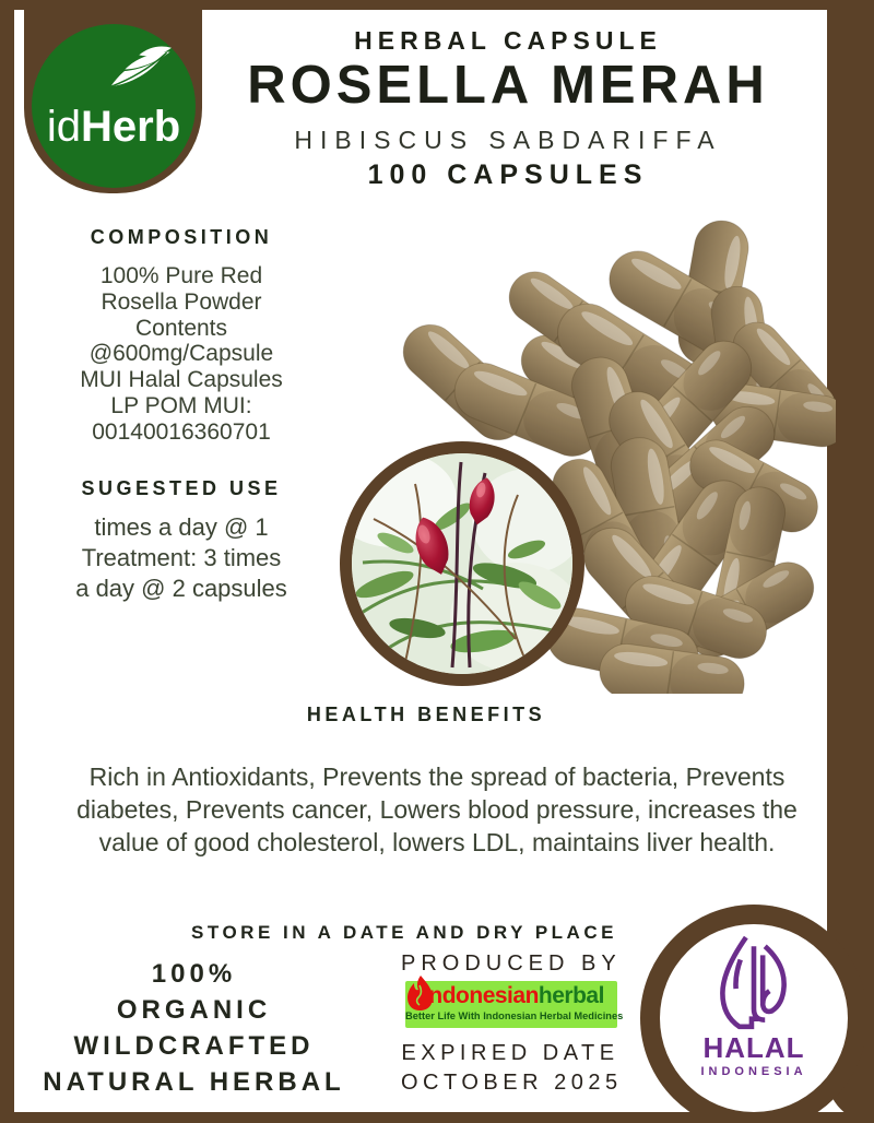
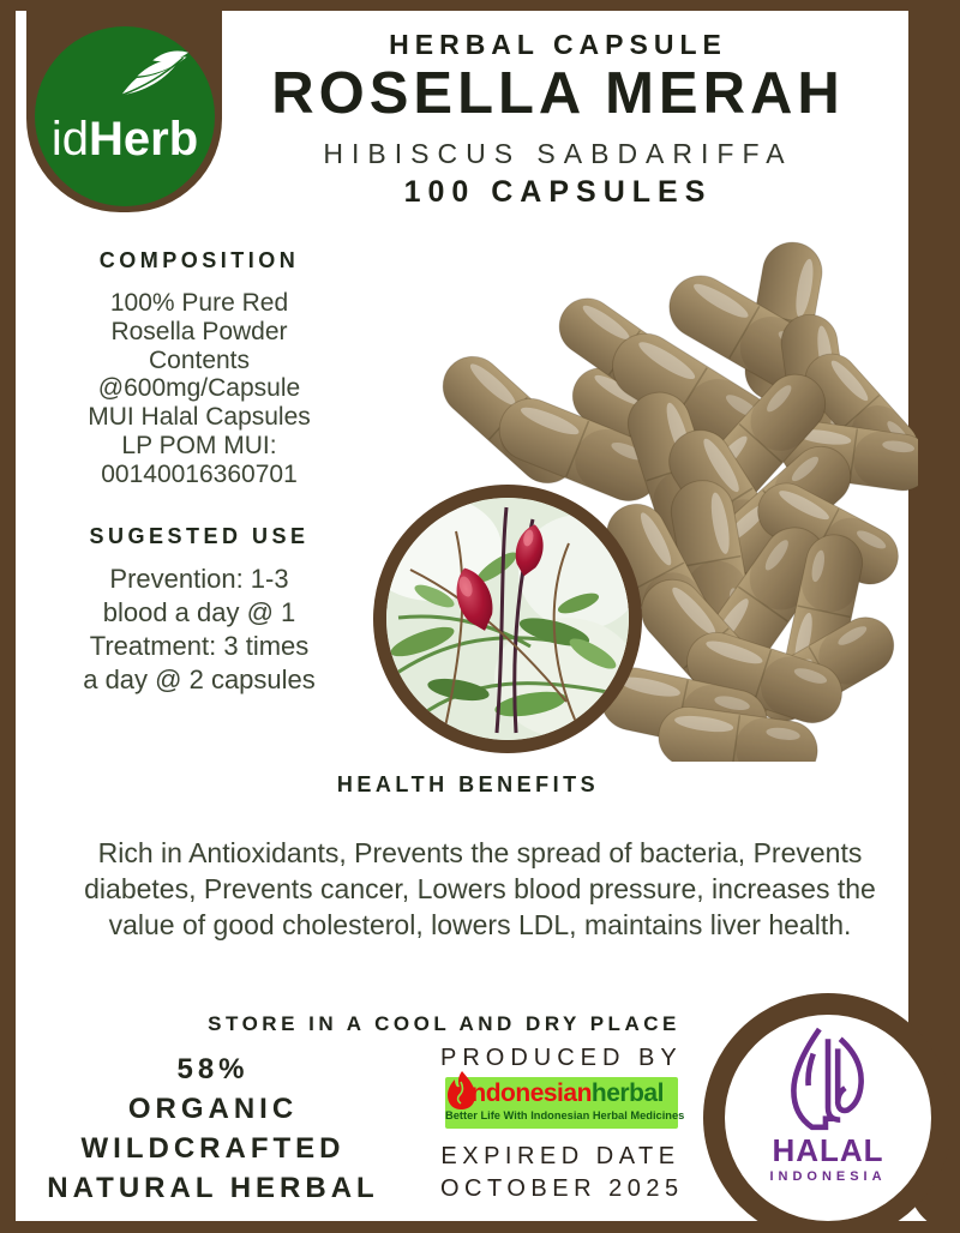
  idHerb
  HERBAL CAPSULE
  ROSELLA MERAH
  HIBISCUS SABDARIFFA
  100 CAPSULES
  COMPOSITION
  100% Pure Red
  Rosella Powder
  Contents
  @600mg/Capsule
  MUI Halal Capsules
  LP POM MUI:
  00140016360701
  SUGESTED USE
+ Prevention: 1-3
- times a day @ 1
+ blood a day @ 1
  Treatment: 3 times
  a day @ 2 capsules
  HEALTH BENEFITS
  Rich in Antioxidants, Prevents the spread of bacteria, Prevents diabetes, Prevents cancer, Lowers blood pressure, increases the value of good cholesterol, lowers LDL, maintains liver health.
- STORE IN A DATE AND DRY PLACE
+ STORE IN A COOL AND DRY PLACE
- 100%
+ 58%
  ORGANIC
  WILDCRAFTED
  NATURAL HERBAL
  PRODUCED BY
  indonesianherbal
  Better Life With Indonesian Herbal Medicines
  EXPIRED DATE
  OCTOBER 2025
  HALAL
  INDONESIA
